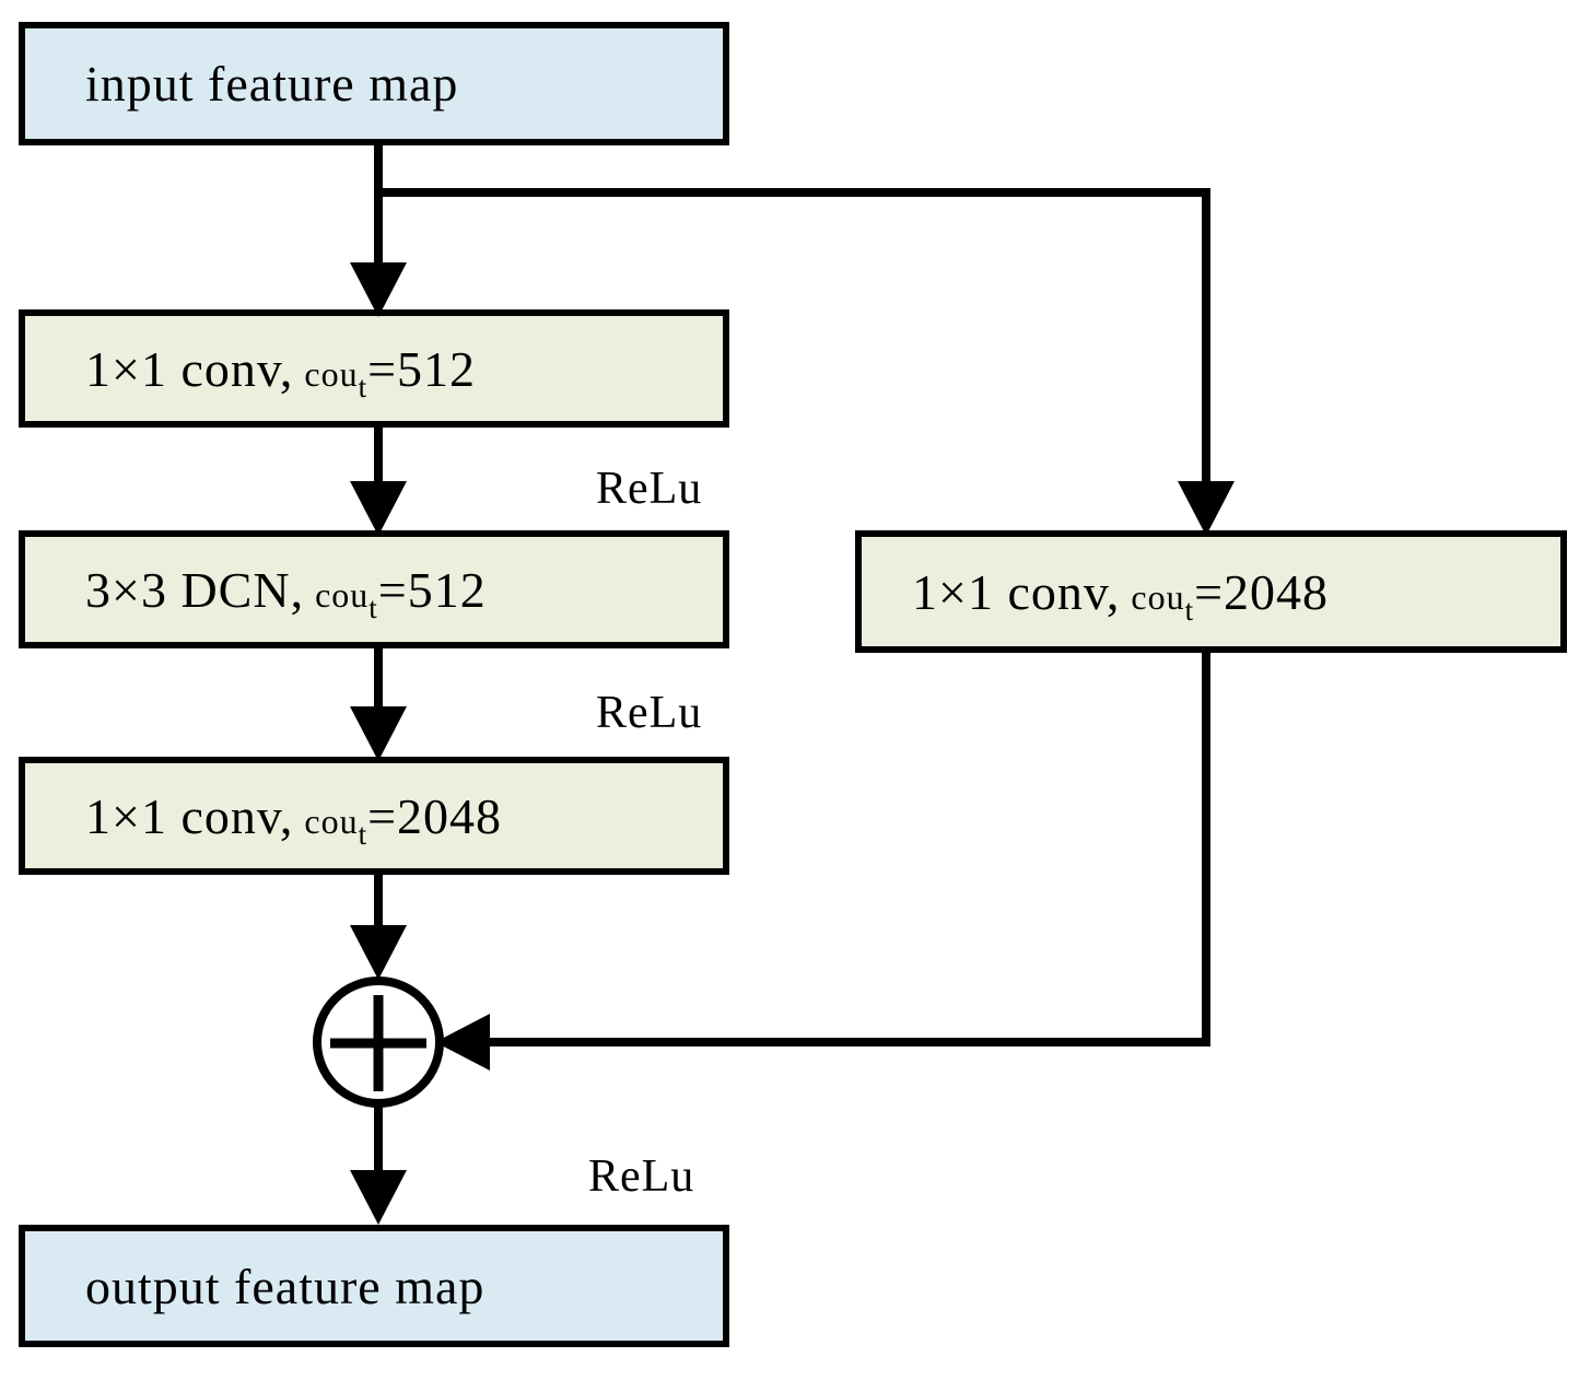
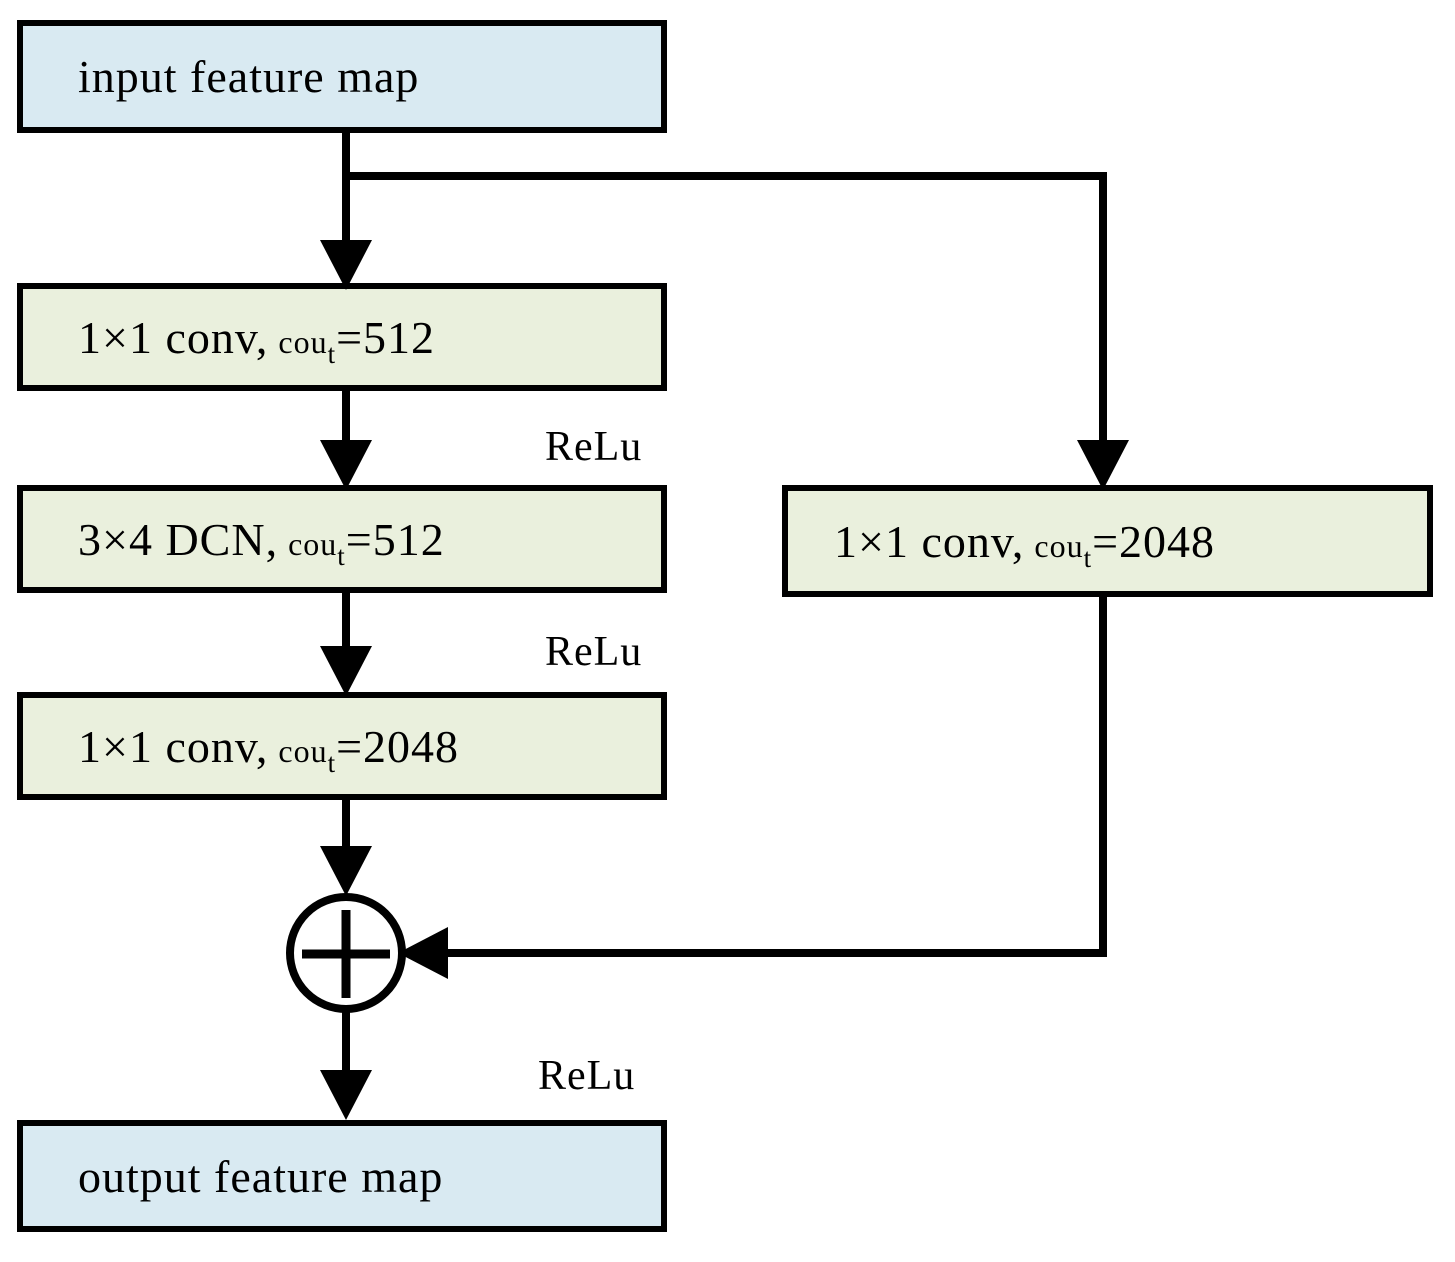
  input feature map
  1×1 conv, cout=512
- 3×3 DCN, cout=512
+ 3×4 DCN, cout=512
  1×1 conv, cout=2048
  1×1 conv, cout=2048
  output feature map
  ReLu
  ReLu
  ReLu
